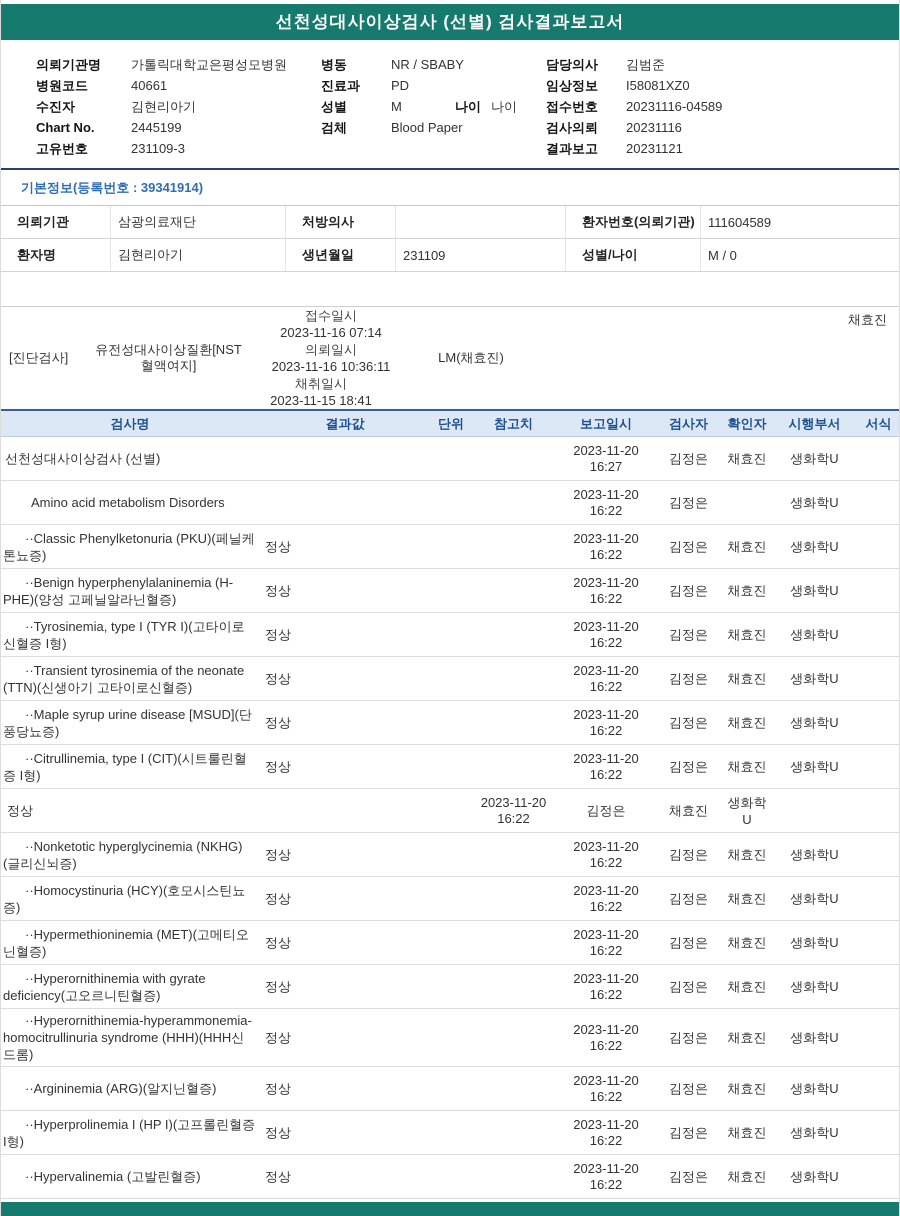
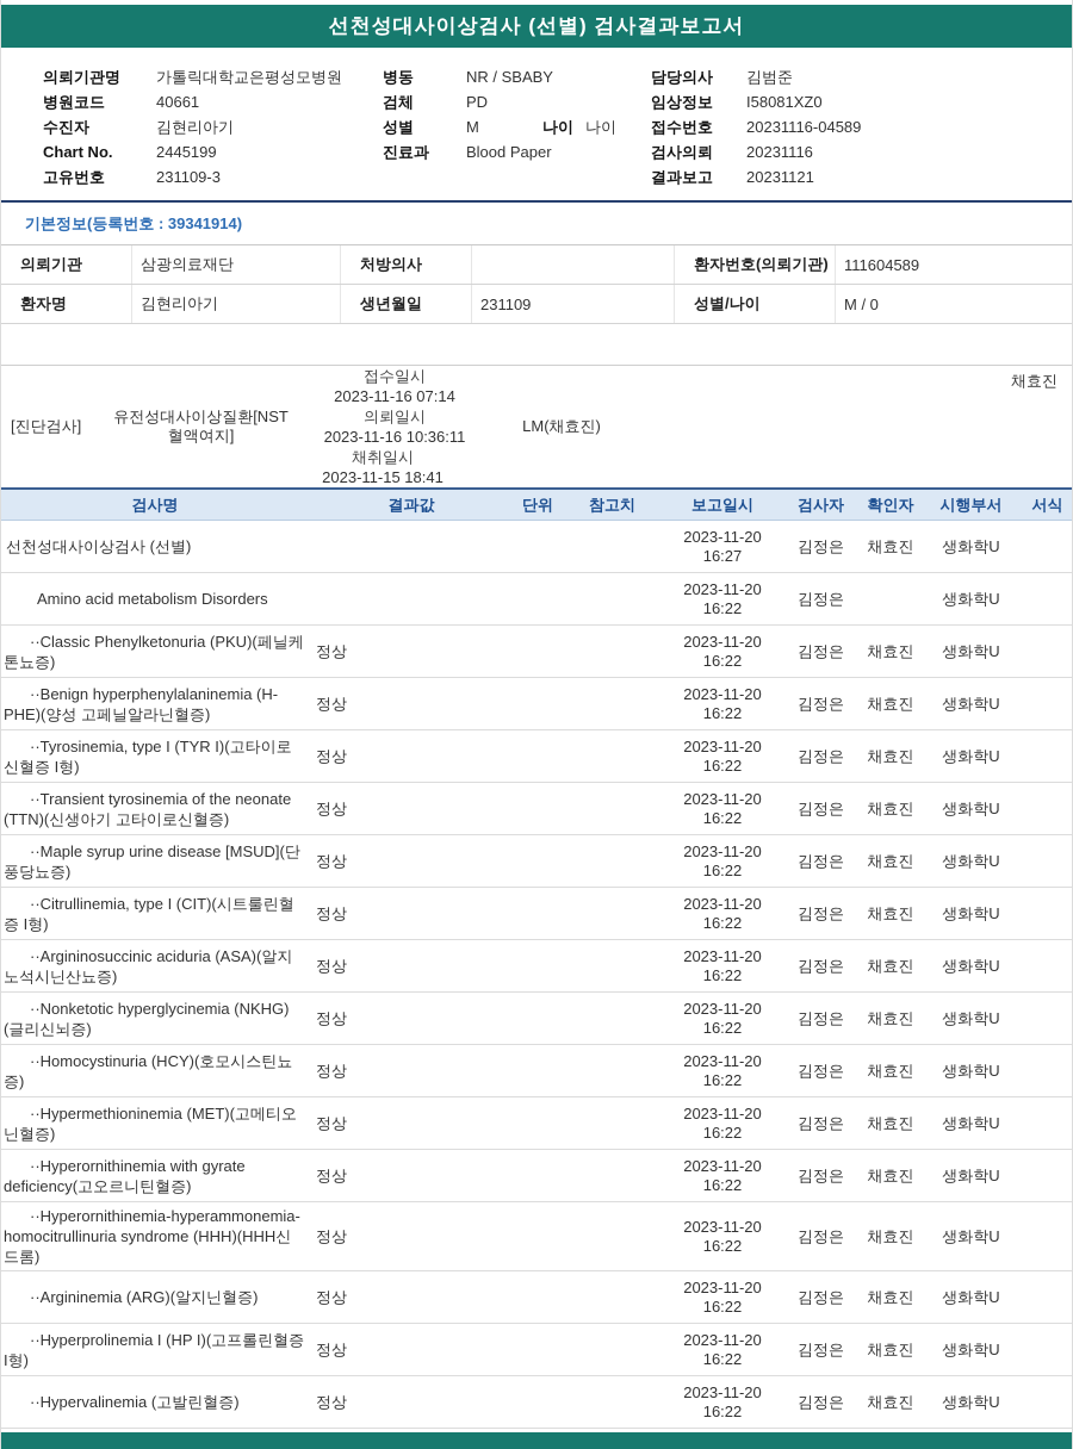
  선천성대사이상검사 (선별) 검사결과보고서
  의뢰기관명
  가톨릭대학교은평성모병원
  병원코드
  40661
  수진자
  김현리아기
  Chart No.
  2445199
  고유번호
  231109-3
  병동
  NR / SBABY
- 진료과
+ 검체
  PD
  성별
  M
  나이
  나이
- 검체
+ 진료과
  Blood Paper
  담당의사
  김범준
  임상정보
  I58081XZ0
  접수번호
  20231116-04589
  검사의뢰
  20231116
  결과보고
  20231121
  기본정보(등록번호 : 39341914)
  의뢰기관
  삼광의료재단
  처방의사
  환자번호(의뢰기관)
  111604589
  환자명
  김현리아기
  생년월일
  231109
  성별/나이
  M / 0
  [진단검사]
  유전성대사이상질환[NST 혈액여지]
  접수일시
  2023-11-16 07:14
  의뢰일시
  2023-11-16 10:36:11
  채취일시
  2023-11-15 18:41
  LM(채효진)
  채효진
  검사명
  결과값
  단위
  참고치
  보고일시
  검사자
  확인자
  시행부서
  서식
  선천성대사이상검사 (선별)
  2023-11-20 16:27
  김정은
  채효진
  생화학U
  Amino acid metabolism Disorders
  2023-11-20 16:22
  김정은
  생화학U
  ··Classic Phenylketonuria (PKU)(페닐케톤뇨증)
  정상
  2023-11-20 16:22
  김정은
  채효진
  생화학U
  ··Benign hyperphenylalaninemia (H-PHE)(양성 고페닐알라닌혈증)
  정상
  2023-11-20 16:22
  김정은
  채효진
  생화학U
  ··Tyrosinemia, type I (TYR I)(고타이로신혈증 I형)
  정상
  2023-11-20 16:22
  김정은
  채효진
  생화학U
  ··Transient tyrosinemia of the neonate (TTN)(신생아기 고타이로신혈증)
  정상
  2023-11-20 16:22
  김정은
  채효진
  생화학U
  ··Maple syrup urine disease [MSUD](단풍당뇨증)
  정상
  2023-11-20 16:22
  김정은
  채효진
  생화학U
  ··Citrullinemia, type I (CIT)(시트룰린혈증 I형)
  정상
  2023-11-20 16:22
  김정은
  채효진
  생화학U
+ ··Argininosuccinic aciduria (ASA)(알지노석시닌산뇨증)
  정상
  2023-11-20 16:22
  김정은
  채효진
  생화학U
  ··Nonketotic hyperglycinemia (NKHG)(글리신뇌증)
  정상
  2023-11-20 16:22
  김정은
  채효진
  생화학U
  ··Homocystinuria (HCY)(호모시스틴뇨증)
  정상
  2023-11-20 16:22
  김정은
  채효진
  생화학U
  ··Hypermethioninemia (MET)(고메티오닌혈증)
  정상
  2023-11-20 16:22
  김정은
  채효진
  생화학U
  ··Hyperornithinemia with gyrate deficiency(고오르니틴혈증)
  정상
  2023-11-20 16:22
  김정은
  채효진
  생화학U
  ··Hyperornithinemia-hyperammonemia-homocitrullinuria syndrome (HHH)(HHH신드롬)
  정상
  2023-11-20 16:22
  김정은
  채효진
  생화학U
  ··Argininemia (ARG)(알지닌혈증)
  정상
  2023-11-20 16:22
  김정은
  채효진
  생화학U
  ··Hyperprolinemia I (HP I)(고프롤린혈증 I형)
  정상
  2023-11-20 16:22
  김정은
  채효진
  생화학U
  ··Hypervalinemia (고발린혈증)
  정상
  2023-11-20 16:22
  김정은
  채효진
  생화학U
